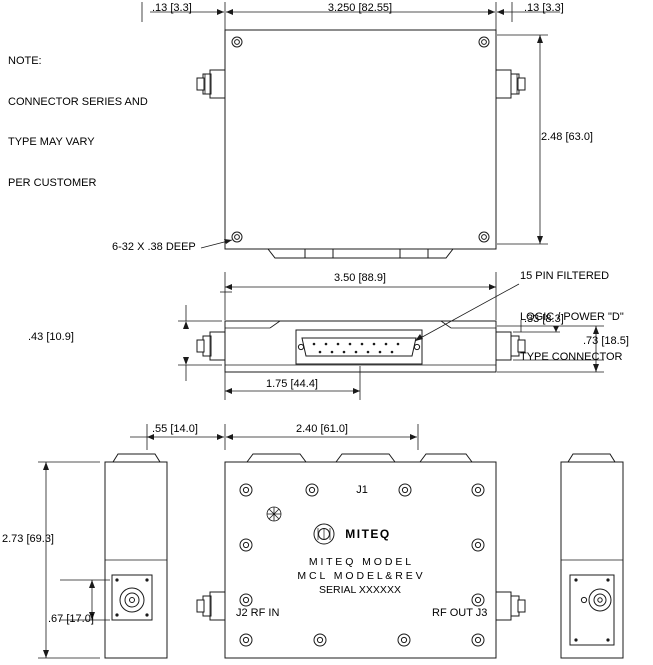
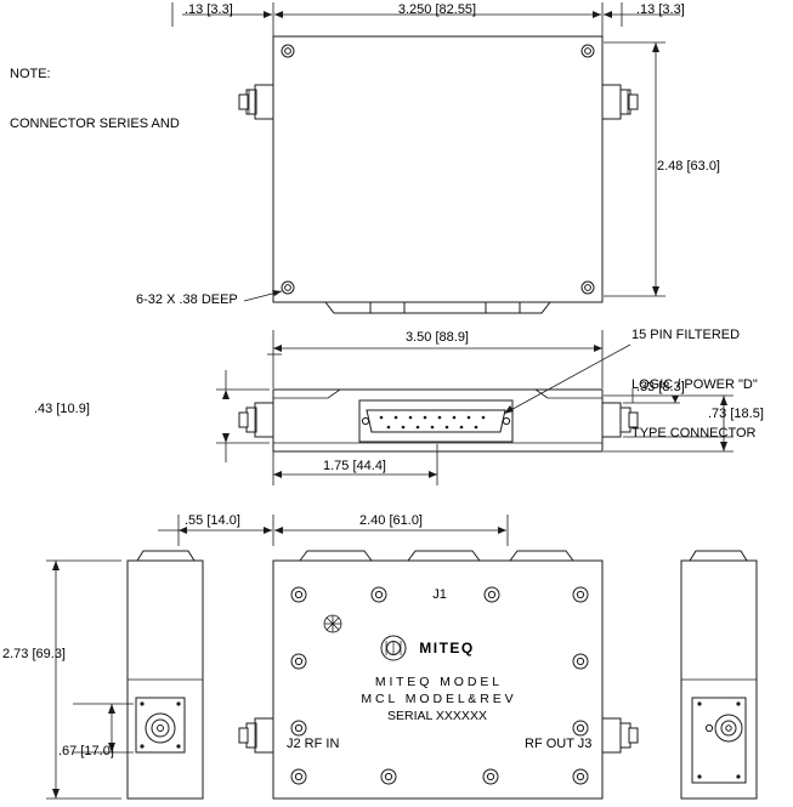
  NOTE:
  CONNECTOR SERIES AND
- TYPE MAY VARY
- PER CUSTOMER
  .13 [3.3]
  3.250 [82.55]
  .13 [3.3]
  2.48 [63.0]
  6-32 X .38 DEEP
  3.50 [88.9]
  .43 [10.9]
  1.75 [44.4]
  .33 [8.3]
  .73 [18.5]
  15 PIN FILTERED
  LOGIC / POWER "D"
  TYPE CONNECTOR
  .55 [14.0]
  2.40 [61.0]
  2.73 [69.3]
  .67 [17.0]
  J1
  MITEQ
  M I T E Q M O D E L
  M C L M O D E L & R E V
  SERIAL XXXXXX
  J2 RF IN
  RF OUT J3
